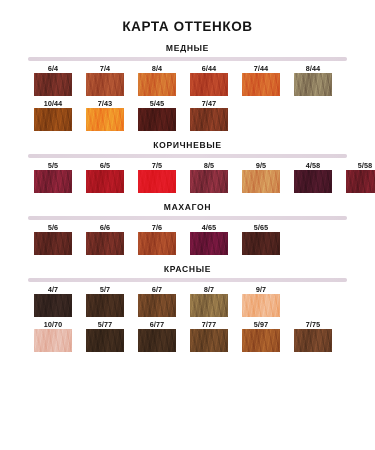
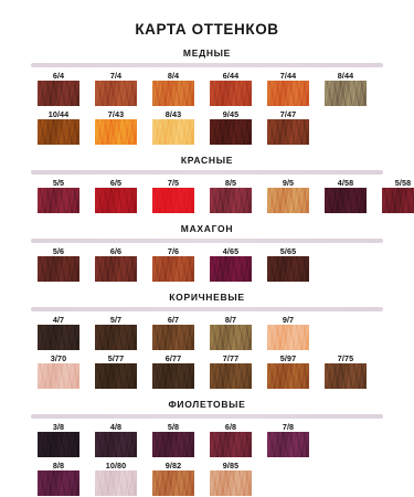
  КАРТА ОТТЕНКОВ
  МЕДНЫЕ
  6/4
  7/4
  8/4
  6/44
  7/44
  8/44
  10/44
  7/43
+ 8/43
- 5/45
+ 9/45
  7/47
- КОРИЧНЕВЫЕ
+ КРАСНЫЕ
  5/5
  6/5
  7/5
  8/5
  9/5
  4/58
  5/58
  МАХАГОН
  5/6
  6/6
  7/6
  4/65
  5/65
- КРАСНЫЕ
+ КОРИЧНЕВЫЕ
  4/7
  5/7
  6/7
  8/7
  9/7
- 10/70
+ 3/70
  5/77
  6/77
  7/77
  5/97
  7/75
+ ФИОЛЕТОВЫЕ
+ 3/8
+ 4/8
+ 5/8
+ 6/8
+ 7/8
+ 8/8
+ 10/80
+ 9/82
+ 9/85
